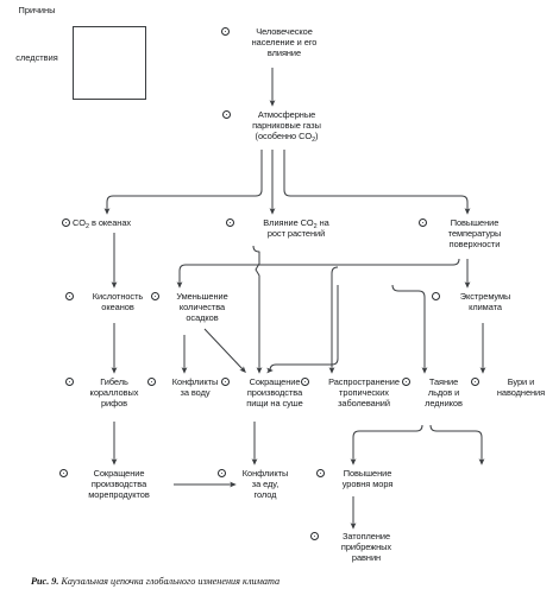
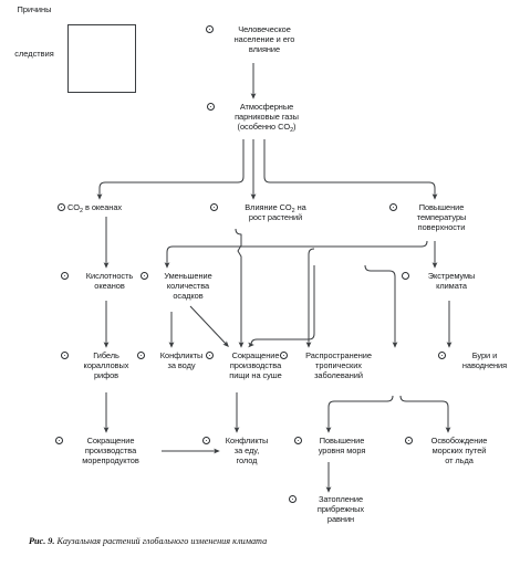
  Причины
  следствия
  Человеческое
  население и его
  влияние
  Атмосферные
  парниковые газы
  (особенно CO )
  CO в океанах
  Влияние CO на
  рост растений
  Повышение
  температуры
  поверхности
  Кислотность
  океанов
  Уменьшение
  количества
  осадков
  Экстремумы
  климата
  Гибель
  коралловых
  рифов
  Конфликты
  за воду
  Сокращение
  производства
  пищи на суше
  Распространение
  тропических
  заболеваний
- Таяние
- льдов и
- ледников
  Бури и
  наводнения
  Сокращение
  производства
  морепродуктов
  Конфликты
  за еду,
  голод
  Повышение
  уровня моря
+ Освобождение
+ морских путей
+ от льда
  Затопление
  прибрежных
  равнин
- Рис. 9. Каузальная цепочка глобального изменения климата
+ Рис. 9. Каузальная растений глобального изменения климата
